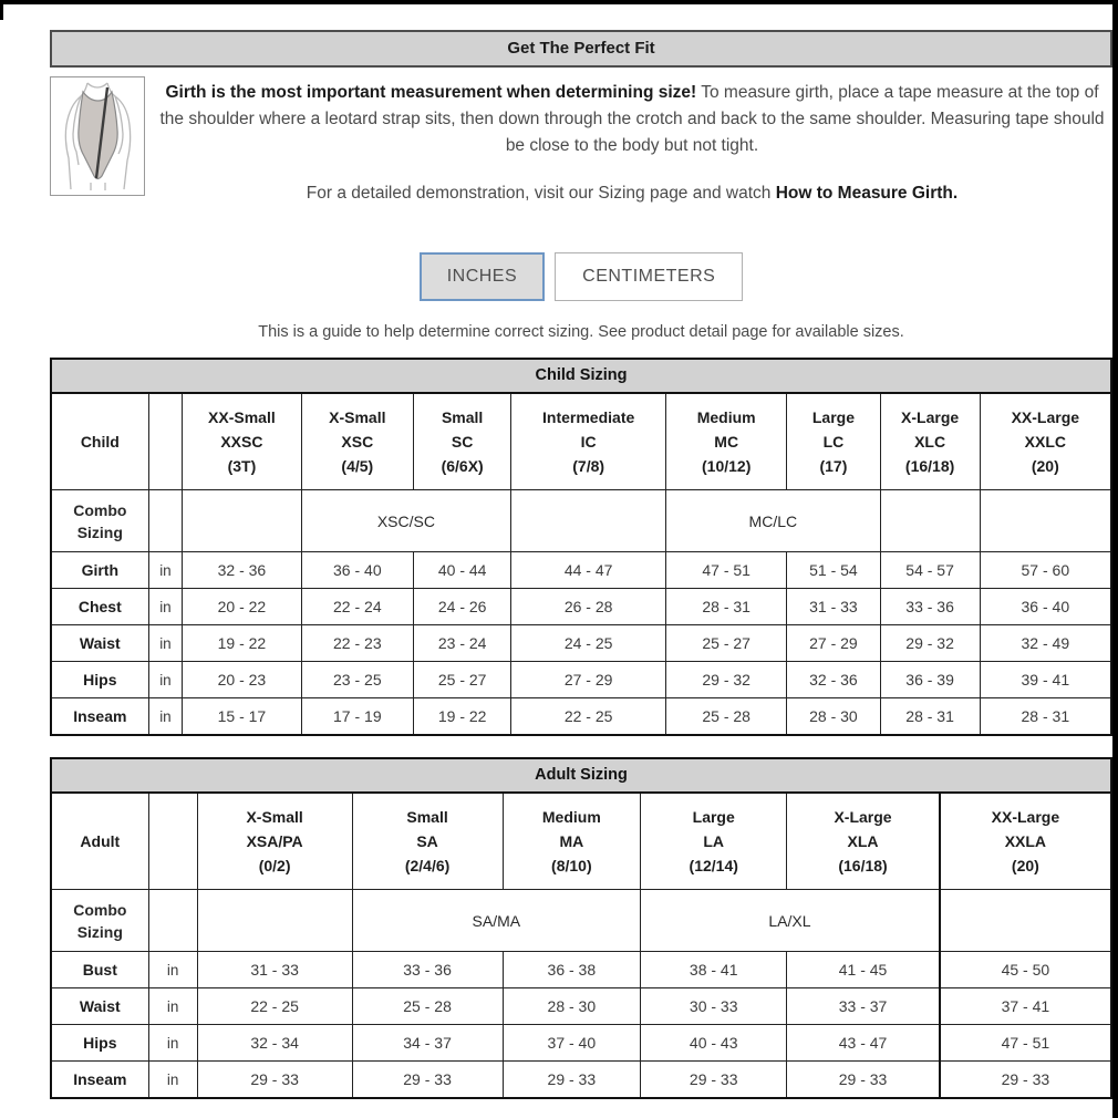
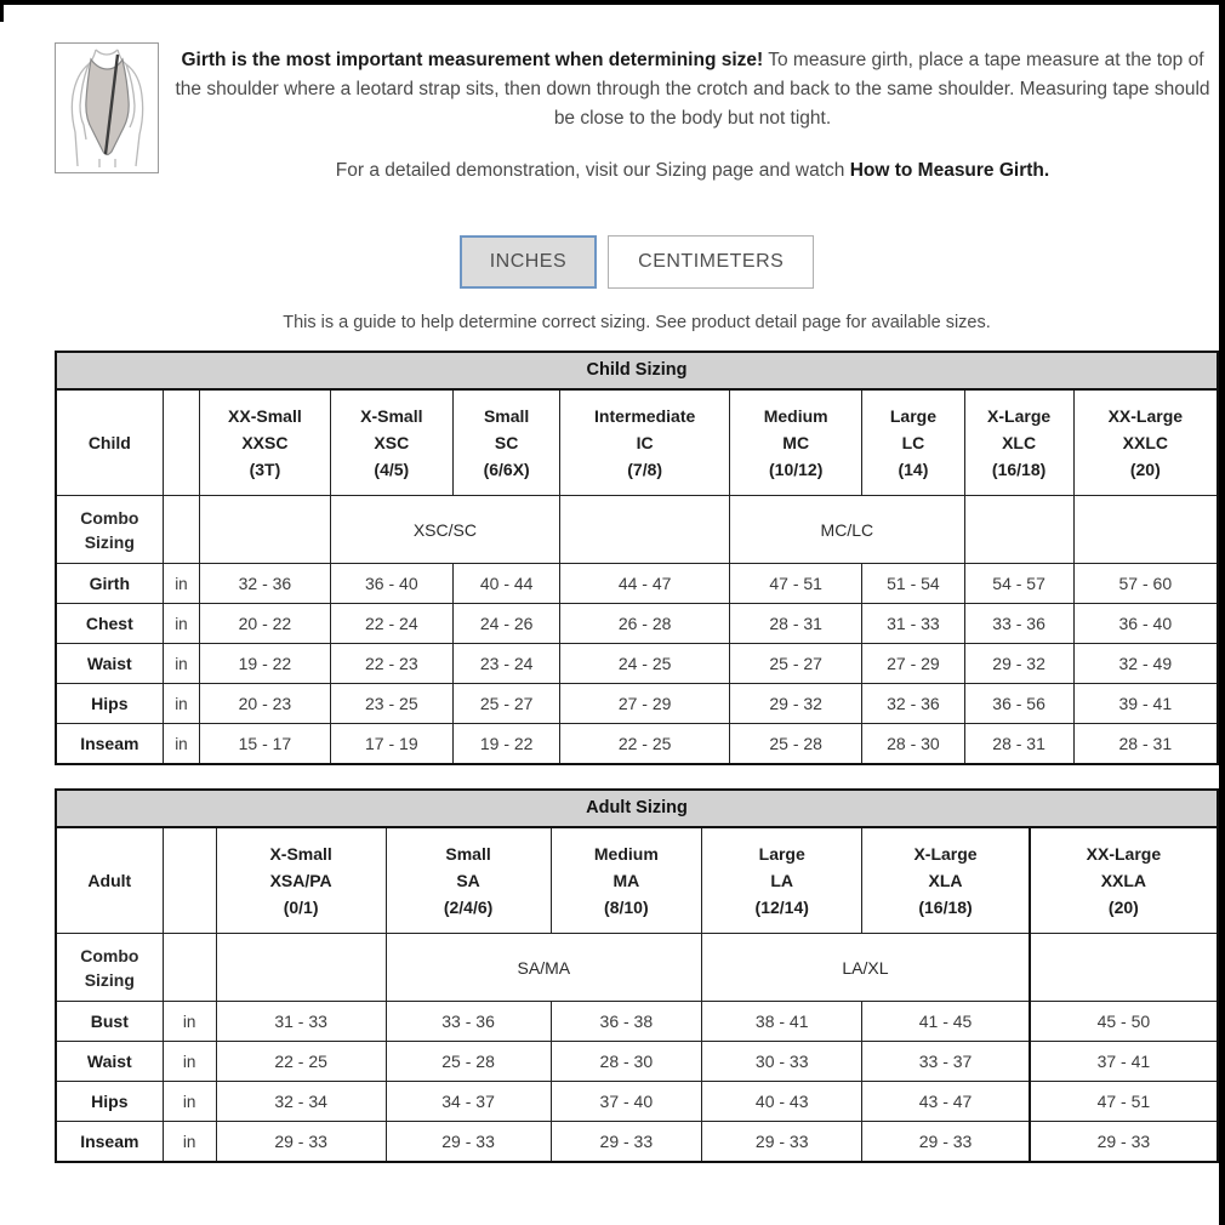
- Get The Perfect Fit
  Girth is the most important measurement when determining size! To measure girth, place a tape measure at the top of the shoulder where a leotard strap sits, then down through the crotch and back to the same shoulder. Measuring tape should be close to the body but not tight.
  For a detailed demonstration, visit our Sizing page and watch How to Measure Girth.
  INCHES
  CENTIMETERS
  This is a guide to help determine correct sizing. See product detail page for available sizes.
  Child Sizing
- Child		XX-SmallXXSC(3T)	X-SmallXSC(4/5)	SmallSC(6/6X)	IntermediateIC(7/8)	MediumMC(10/12)	LargeLC(17)	X-LargeXLC(16/18)	XX-LargeXXLC(20)
+ Child		XX-SmallXXSC(3T)	X-SmallXSC(4/5)	SmallSC(6/6X)	IntermediateIC(7/8)	MediumMC(10/12)	LargeLC(14)	X-LargeXLC(16/18)	XX-LargeXXLC(20)
  Combo Sizing			XSC/SC		MC/LC
  Girth	in	32 - 36	36 - 40	40 - 44	44 - 47	47 - 51	51 - 54	54 - 57	57 - 60
  Chest	in	20 - 22	22 - 24	24 - 26	26 - 28	28 - 31	31 - 33	33 - 36	36 - 40
  Waist	in	19 - 22	22 - 23	23 - 24	24 - 25	25 - 27	27 - 29	29 - 32	32 - 49
- Hips	in	20 - 23	23 - 25	25 - 27	27 - 29	29 - 32	32 - 36	36 - 39	39 - 41
+ Hips	in	20 - 23	23 - 25	25 - 27	27 - 29	29 - 32	32 - 36	36 - 56	39 - 41
  Inseam	in	15 - 17	17 - 19	19 - 22	22 - 25	25 - 28	28 - 30	28 - 31	28 - 31
  Adult Sizing
- Adult		X-SmallXSA/PA(0/2)	SmallSA(2/4/6)	MediumMA(8/10)	LargeLA(12/14)	X-LargeXLA(16/18)	XX-LargeXXLA(20)
+ Adult		X-SmallXSA/PA(0/1)	SmallSA(2/4/6)	MediumMA(8/10)	LargeLA(12/14)	X-LargeXLA(16/18)	XX-LargeXXLA(20)
  Combo Sizing			SA/MA	LA/XL
  Bust	in	31 - 33	33 - 36	36 - 38	38 - 41	41 - 45	45 - 50
  Waist	in	22 - 25	25 - 28	28 - 30	30 - 33	33 - 37	37 - 41
  Hips	in	32 - 34	34 - 37	37 - 40	40 - 43	43 - 47	47 - 51
  Inseam	in	29 - 33	29 - 33	29 - 33	29 - 33	29 - 33	29 - 33
